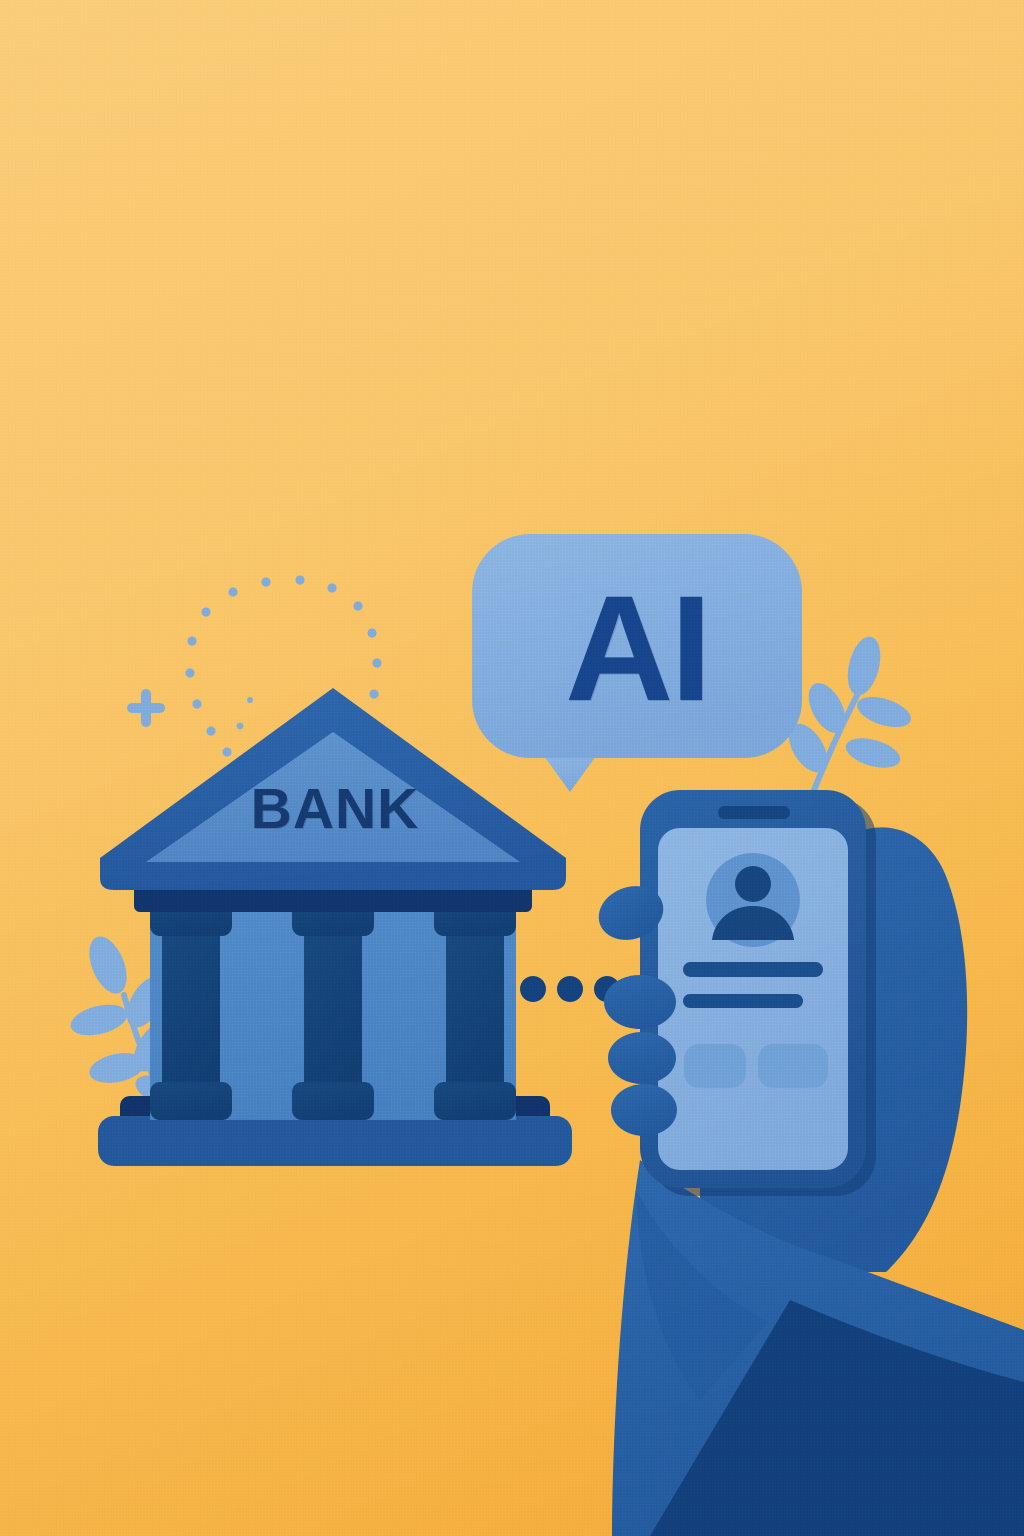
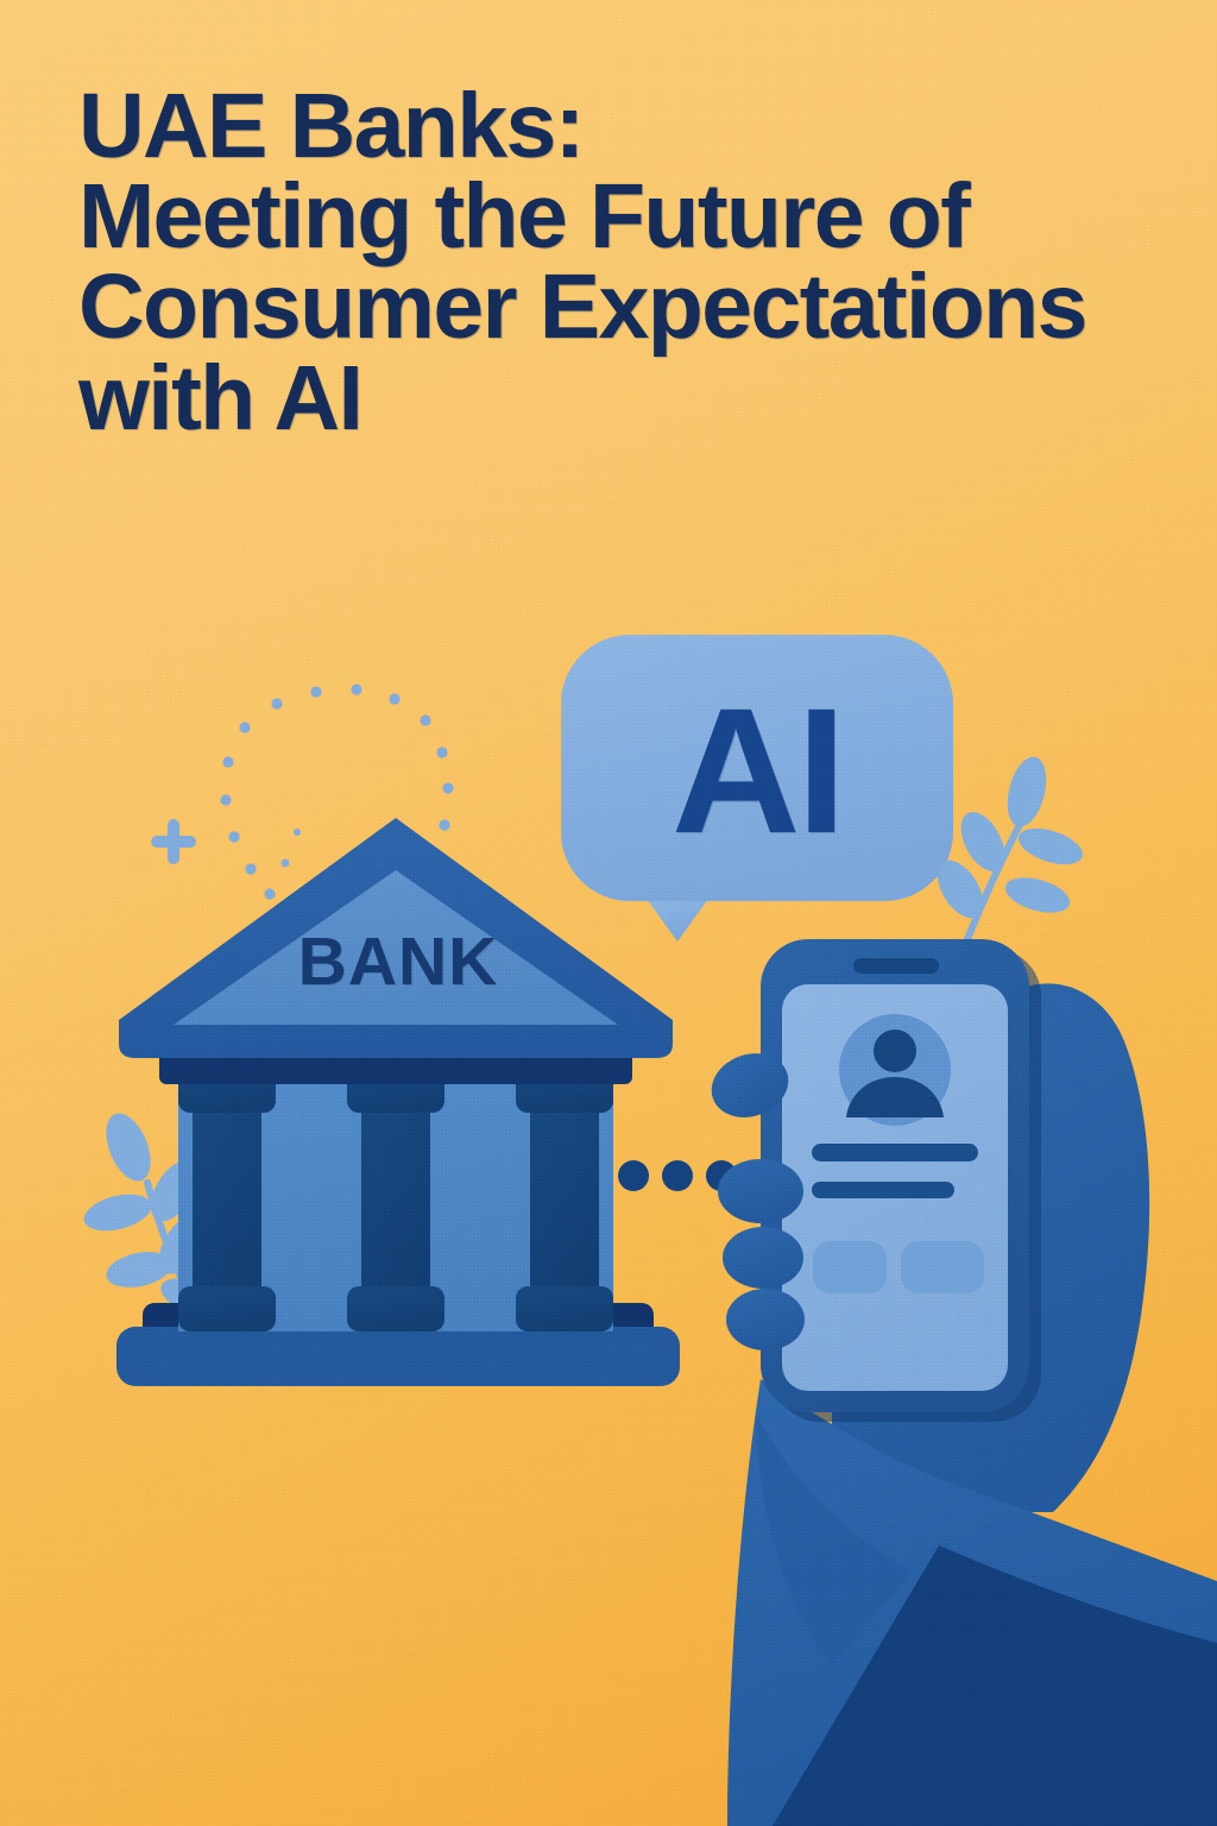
  AI
  BANK
+ UAE Banks:
+ Meeting the Future of
+ Consumer Expectations
+ with AI
